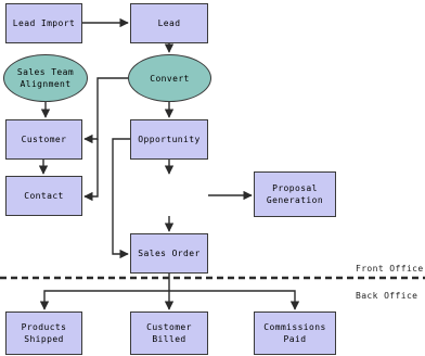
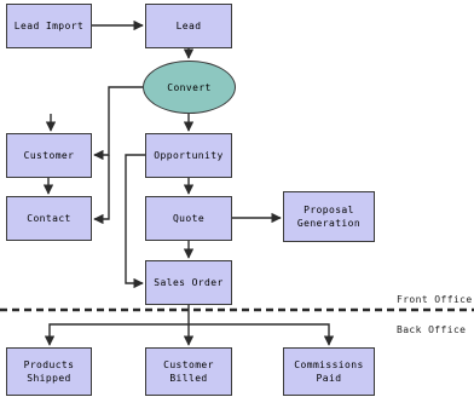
  Lead Import
  Lead
- Sales Team
- Alignment
  Convert
  Customer
  Opportunity
  Contact
+ Quote
  Proposal
  Generation
  Sales Order
  Products
  Shipped
  Customer
  Billed
  Commissions
  Paid
  Front Office
  Back Office
